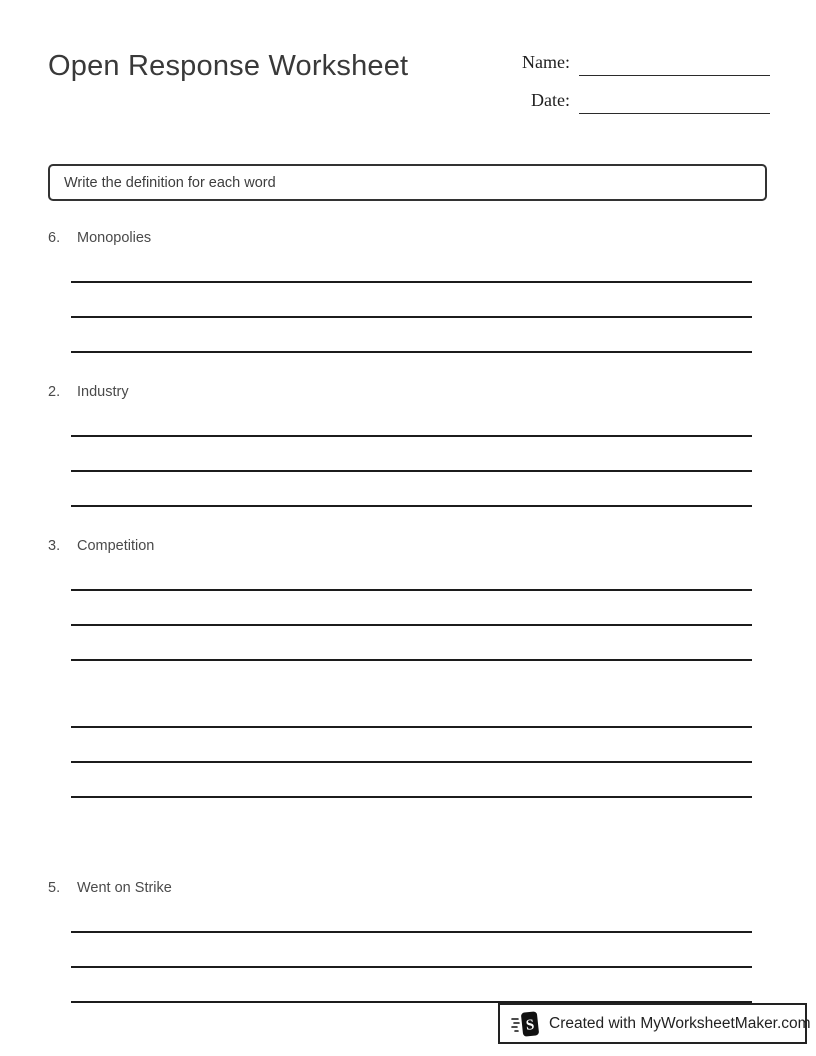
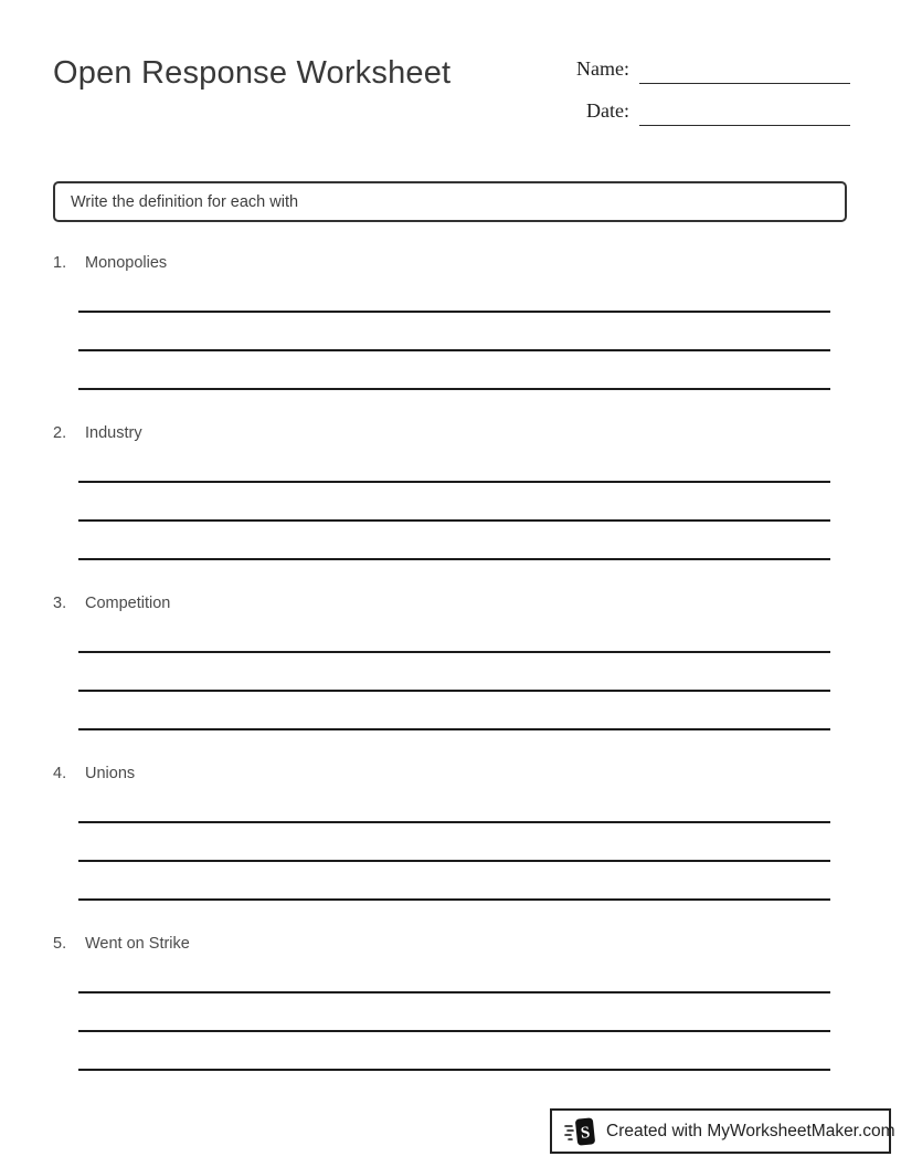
  Open Response Worksheet
  Name:
  Date:
- Write the definition for each word
+ Write the definition for each with
- 6.
+ 1.
  Monopolies
  2.
  Industry
  3.
  Competition
+ 4.
+ Unions
  5.
  Went on Strike
  Created with MyWorksheetMaker.com
